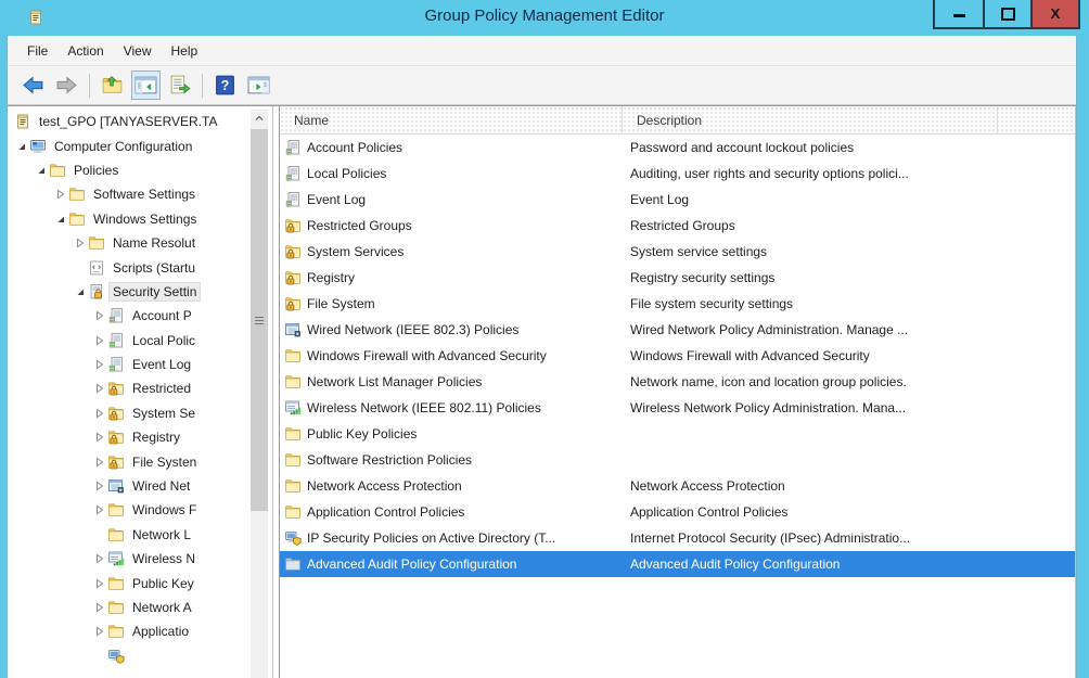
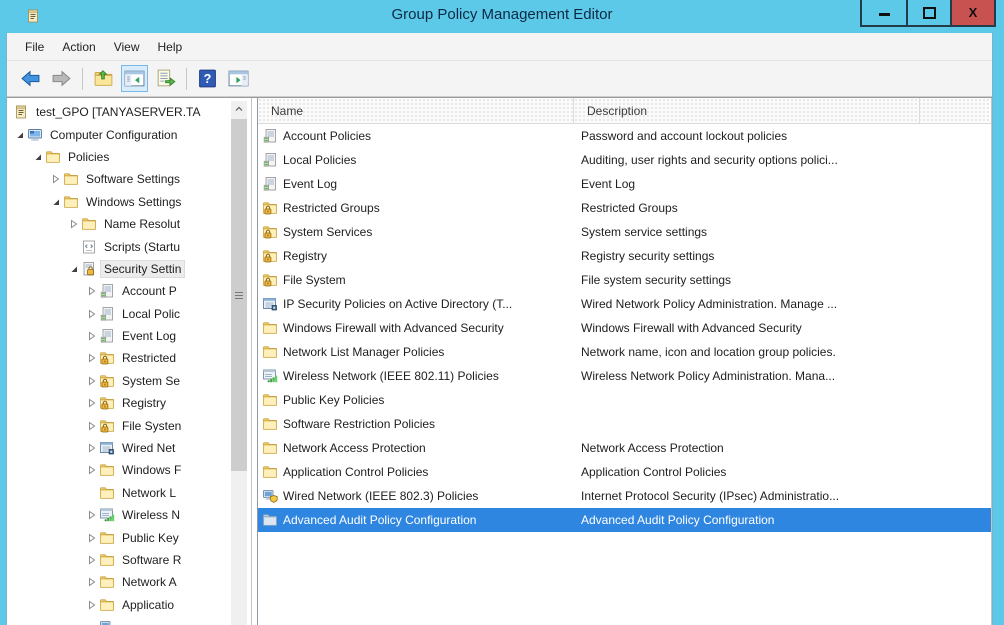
  Group Policy Management Editor
  X
  File
  Action
  View
  Help
  ?
  test_GPO [TANYASERVER.TA
  Computer Configuration
  Policies
  Software Settings
  Windows Settings
  Name Resolut
  Scripts (Startu
  Security Settin
  Account P
  Local Polic
  Event Log
  Restricted
  System Se
  Registry
  File Systen
  Wired Net
  Windows F
  Network L
  Wireless N
  Public Key
+ Software R
  Network A
  Applicatio
  Name
  Description
  Account Policies
  Password and account lockout policies
  Local Policies
  Auditing, user rights and security options polici...
  Event Log
  Event Log
  Restricted Groups
  Restricted Groups
  System Services
  System service settings
  Registry
  Registry security settings
  File System
  File system security settings
- Wired Network (IEEE 802.3) Policies
+ IP Security Policies on Active Directory (T...
  Wired Network Policy Administration. Manage ...
  Windows Firewall with Advanced Security
  Windows Firewall with Advanced Security
  Network List Manager Policies
  Network name, icon and location group policies.
  Wireless Network (IEEE 802.11) Policies
  Wireless Network Policy Administration. Mana...
  Public Key Policies
  Software Restriction Policies
  Network Access Protection
  Network Access Protection
  Application Control Policies
  Application Control Policies
- IP Security Policies on Active Directory (T...
+ Wired Network (IEEE 802.3) Policies
  Internet Protocol Security (IPsec) Administratio...
  Advanced Audit Policy Configuration
  Advanced Audit Policy Configuration
